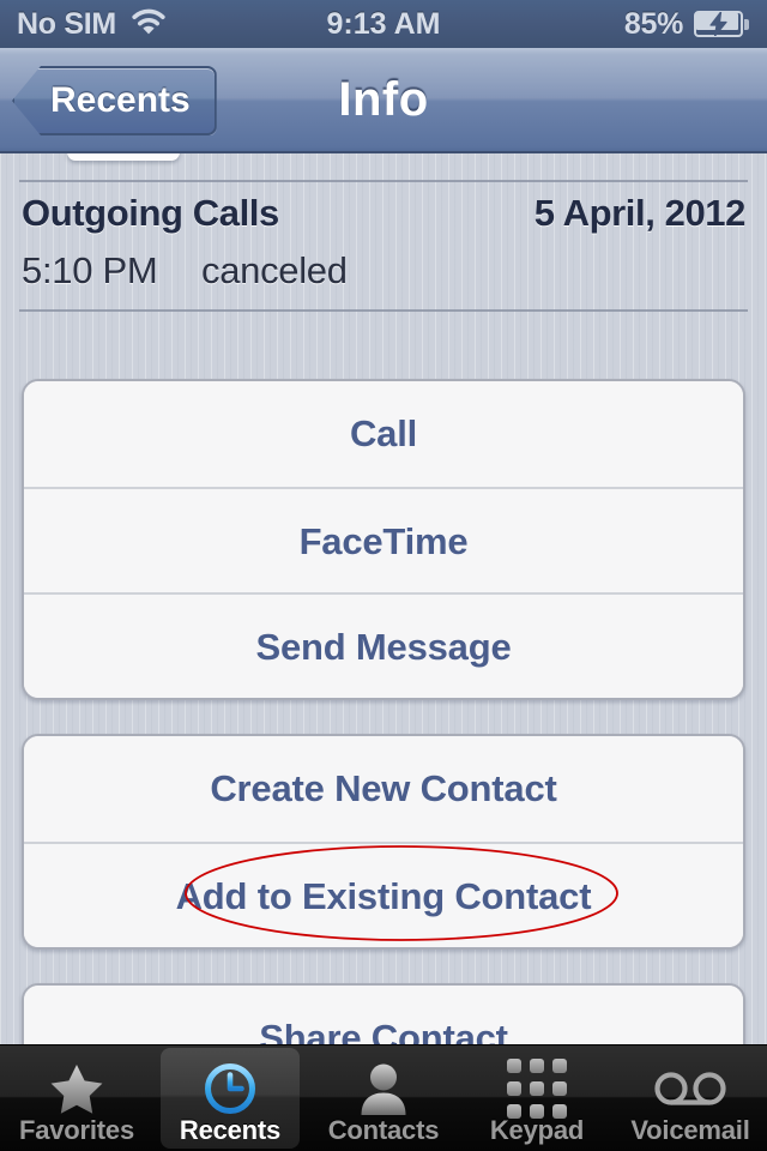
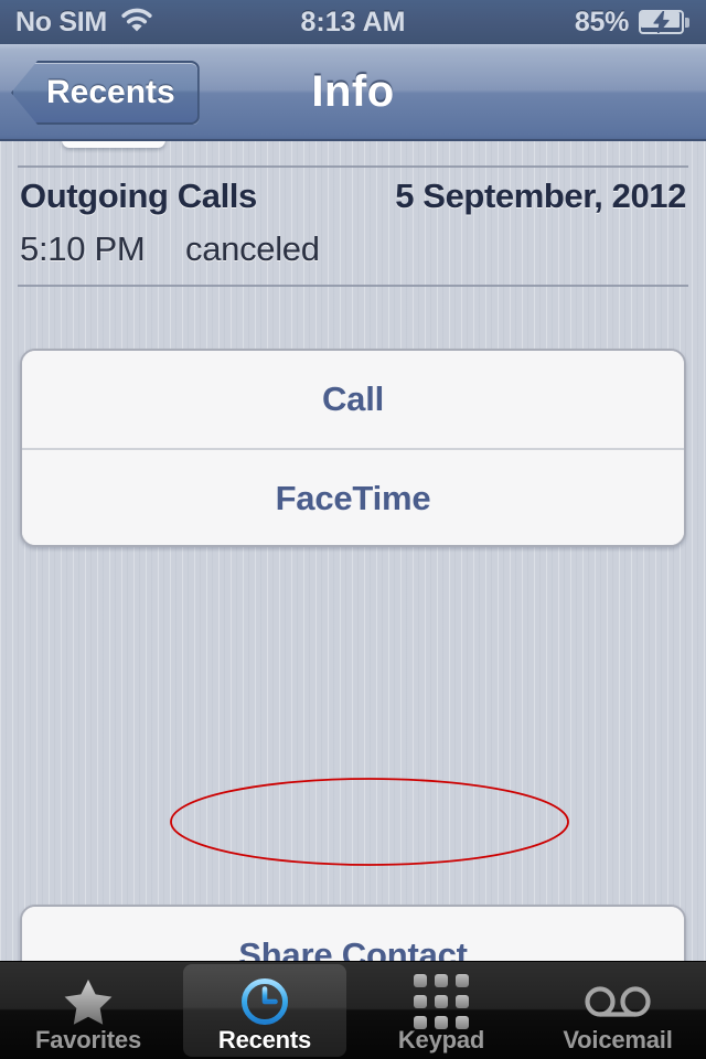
  No SIM
- 9:13 AM
+ 8:13 AM
  85%
  Info
  Recents
  Outgoing Calls
- 5 April, 2012
+ 5 September, 2012
  5:10 PM
  canceled
  Call
  FaceTime
- Send Message
- Create New Contact
- Add to Existing Contact
  Share Contact
  Favorites
  Recents
- Contacts
  Keypad
  Voicemail
